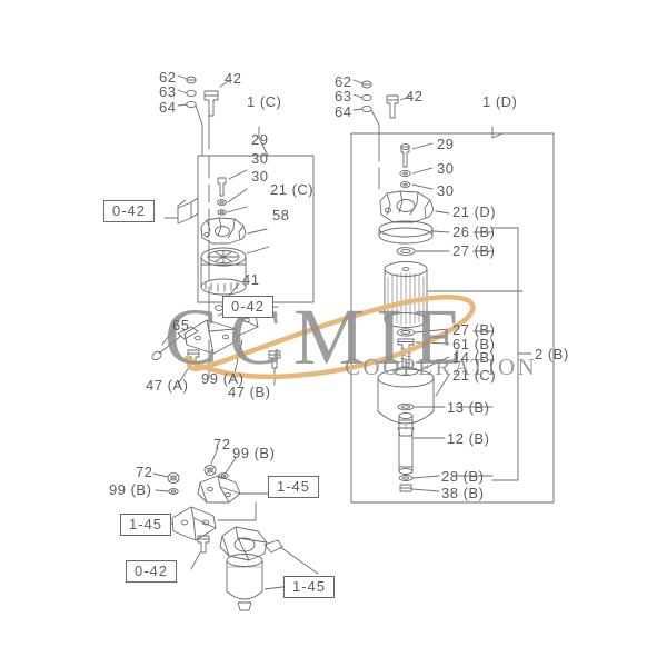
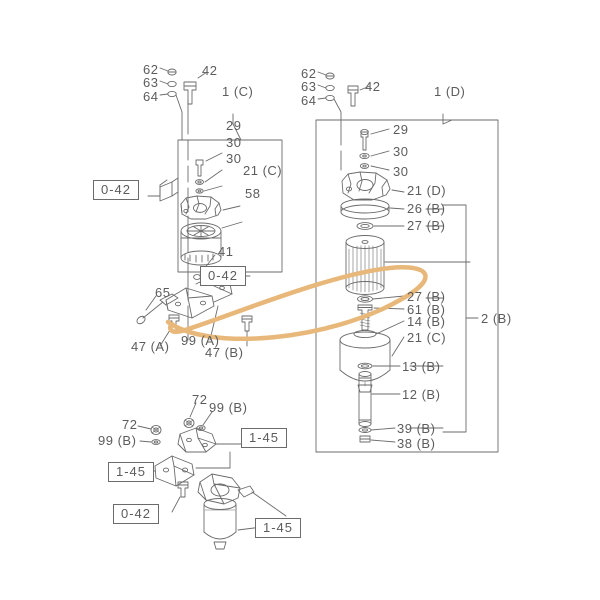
- CCMIE
- COOPERATION
  62
  63
  64
  42
  1 (C)
  29
  30
  30
  21 (C)
  58
  0-42
  62
  63
  64
  42
  1 (D)
  29
  30
  30
  21 (D)
  26 (B)
  27 (B)
  27 (B)
  61 (B)
  14 (B)
  21 (C)
  13 (B)
  12 (B)
- 28 (B)
+ 39 (B)
  38 (B)
  2 (B)
  41
  65
  47 (A)
  99 (A)
  47 (B)
  0-42
  72
  99 (B)
  72
  99 (B)
  1-45
  1-45
  0-42
  1-45
